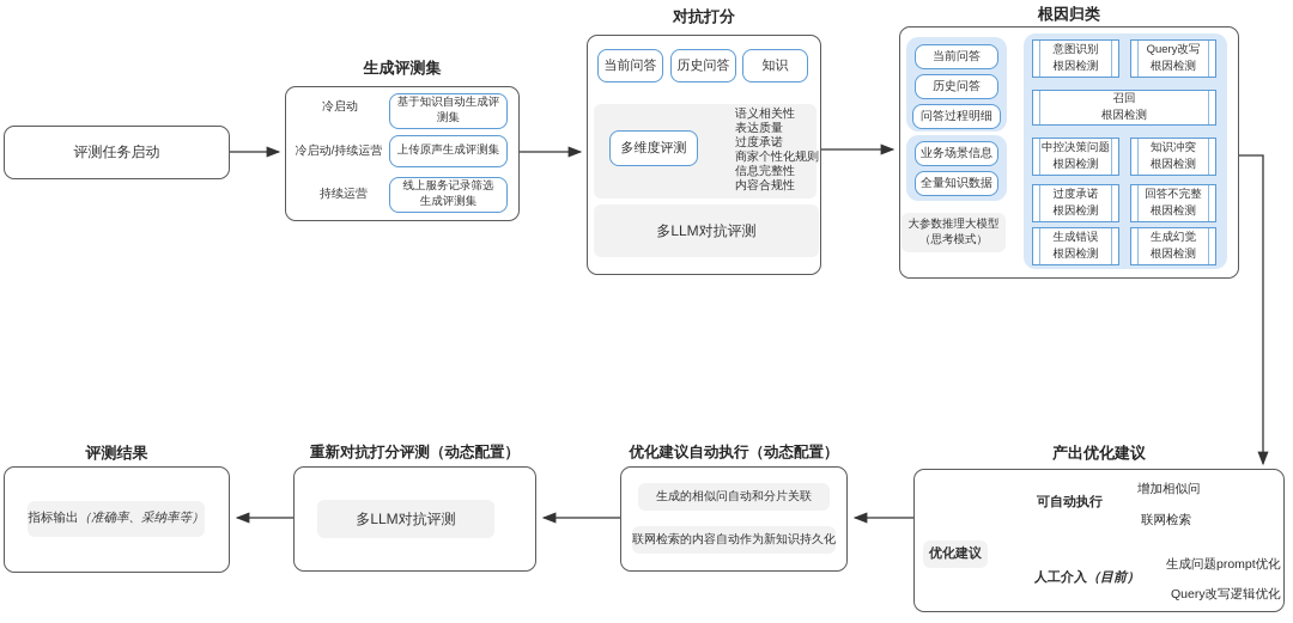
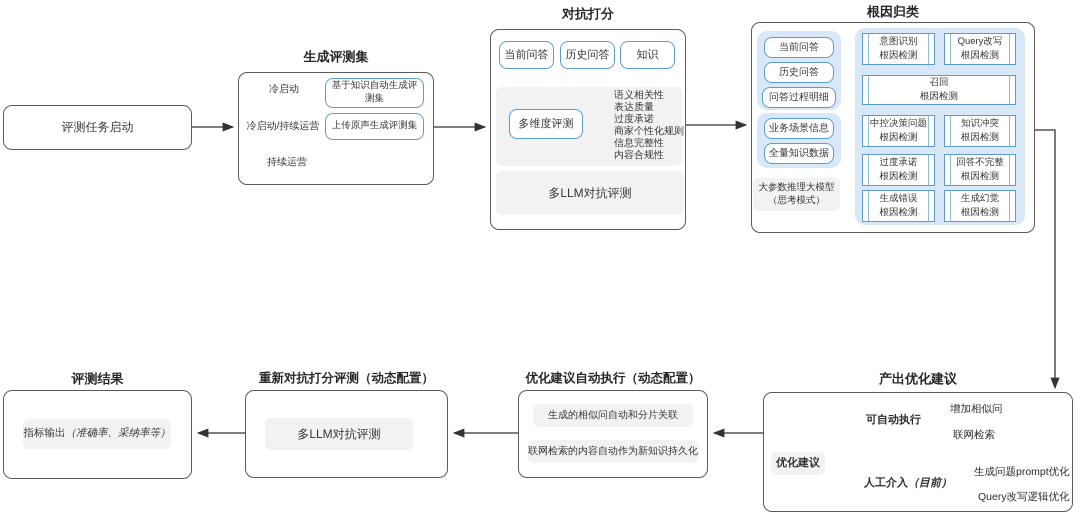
  评测任务启动
  生成评测集
  冷启动
  冷启动/持续运营
  持续运营
  基于知识自动生成评测集
  上传原声生成评测集
- 线上服务记录筛选生成评测集
  对抗打分
  当前问答
  历史问答
  知识
  多维度评测
  语义相关性
  表达质量
  过度承诺
  商家个性化规则
  信息完整性
  内容合规性
  多LLM对抗评测
  根因归类
  当前问答
  历史问答
  问答过程明细
  业务场景信息
  全量知识数据
  大参数推理大模型
  （思考模式）
  意图识别
  根因检测
  Query改写
  根因检测
  召回
  根因检测
  中控决策问题
  根因检测
  知识冲突
  根因检测
  过度承诺
  根因检测
  回答不完整
  根因检测
  生成错误
  根因检测
  生成幻觉
  根因检测
  产出优化建议
  优化建议
  可自动执行
  增加相似问
  联网检索
  人工介入（目前）
  生成问题prompt优化
  Query改写逻辑优化
  优化建议自动执行（动态配置）
  生成的相似问自动和分片关联
  联网检索的内容自动作为新知识持久化
  重新对抗打分评测（动态配置）
  多LLM对抗评测
  评测结果
  指标输出（准确率、采纳率等）
